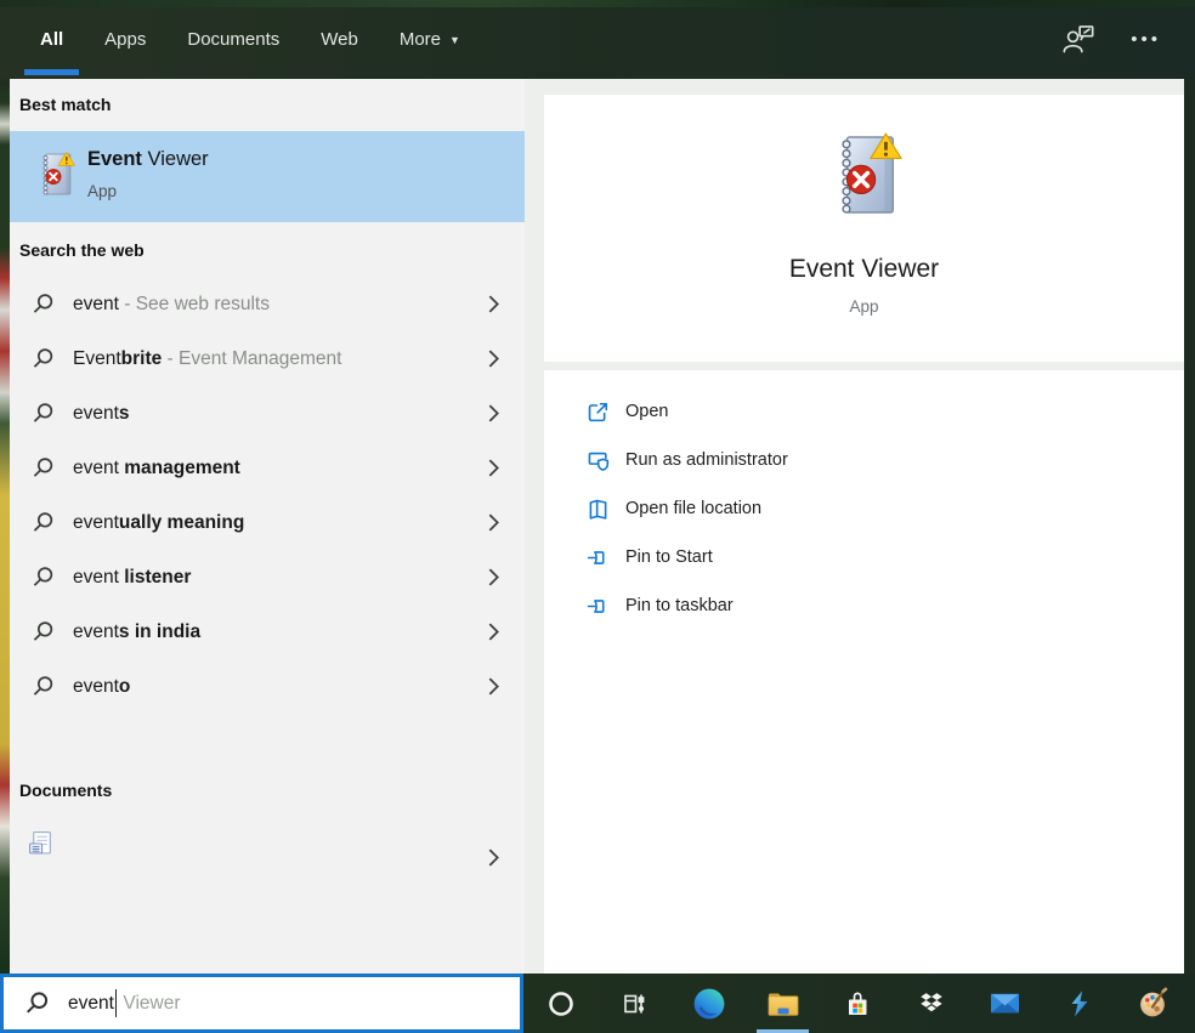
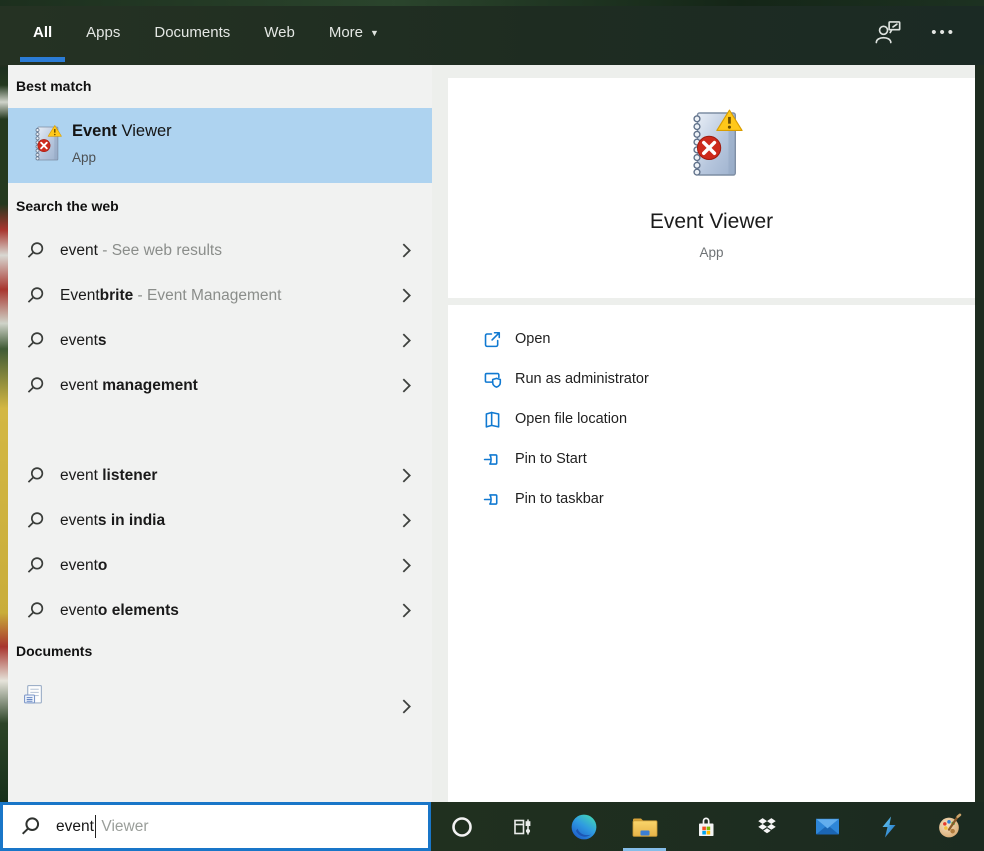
  All
  Apps
  Documents
  Web
  More
  ▼
  •••
  Best match
  Event Viewer
  App
  Search the web
  event - See web results
  Eventbrite - Event Management
  events
  event management
- eventually meaning
  event listener
  events in india
  evento
+ evento elements
  Documents
  Event Viewer
  App
  Open
  Run as administrator
  Open file location
  Pin to Start
  Pin to taskbar
  event
  Viewer
